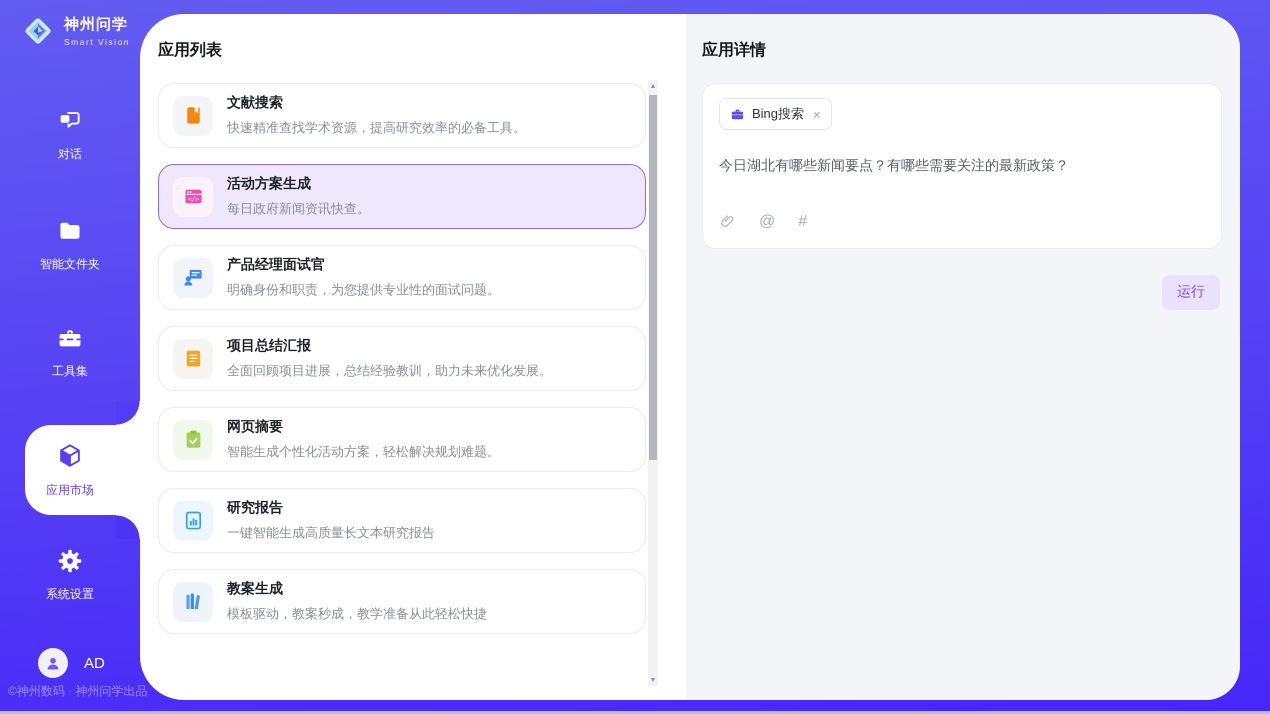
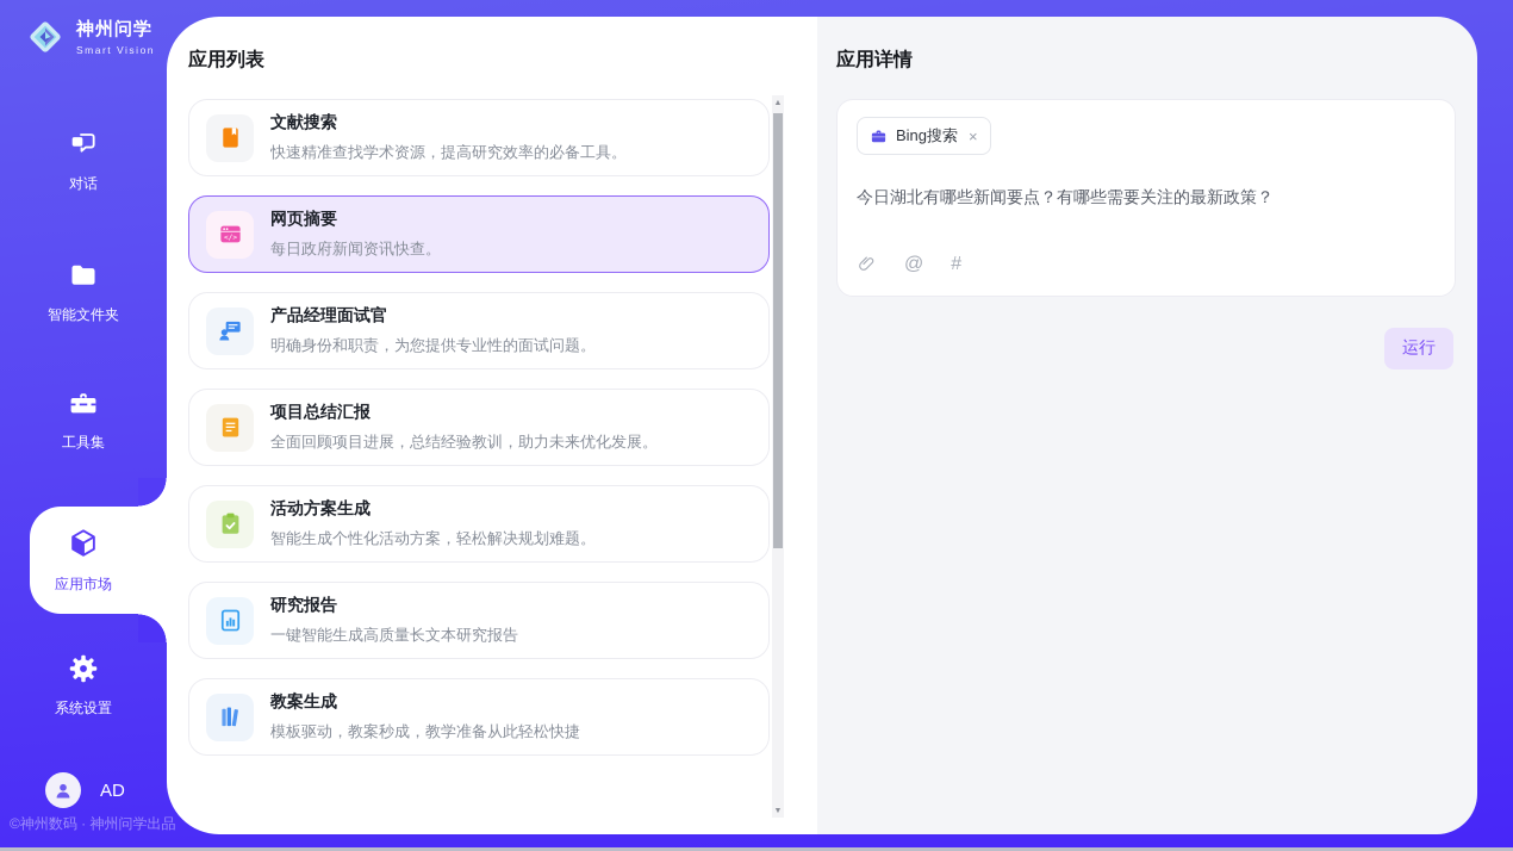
  神州问学
  Smart Vision
  对话
  智能文件夹
  工具集
  应用市场
  系统设置
  AD
  ©神州数码 · 神州问学出品
  应用列表
  文献搜索
  快速精准查找学术资源，提高研究效率的必备工具。
- 活动方案生成
+ 网页摘要
  每日政府新闻资讯快查。
  产品经理面试官
  明确身份和职责，为您提供专业性的面试问题。
  项目总结汇报
  全面回顾项目进展，总结经验教训，助力未来优化发展。
- 网页摘要
+ 活动方案生成
  智能生成个性化活动方案，轻松解决规划难题。
  研究报告
  一键智能生成高质量长文本研究报告
  教案生成
  模板驱动，教案秒成，教学准备从此轻松快捷
  应用详情
  Bing搜索
  ×
  今日湖北有哪些新闻要点？有哪些需要关注的最新政策？
  @
  #
  运行
